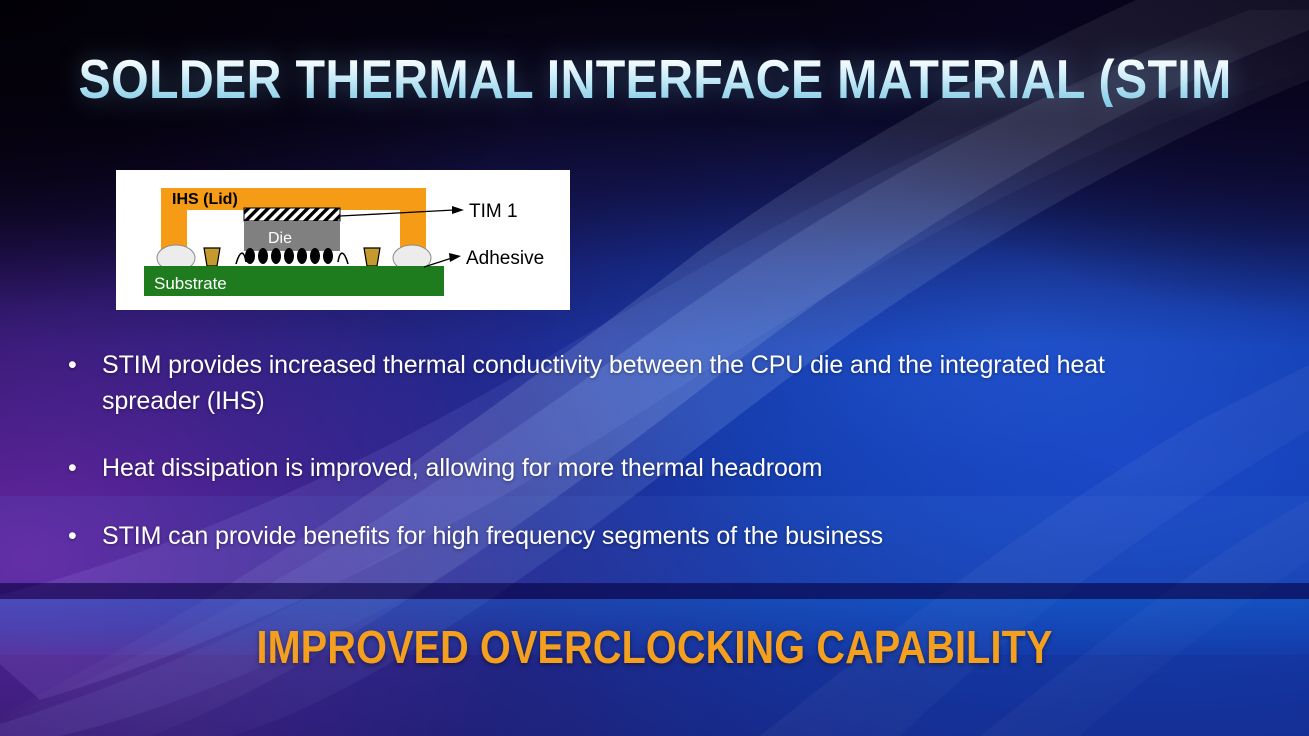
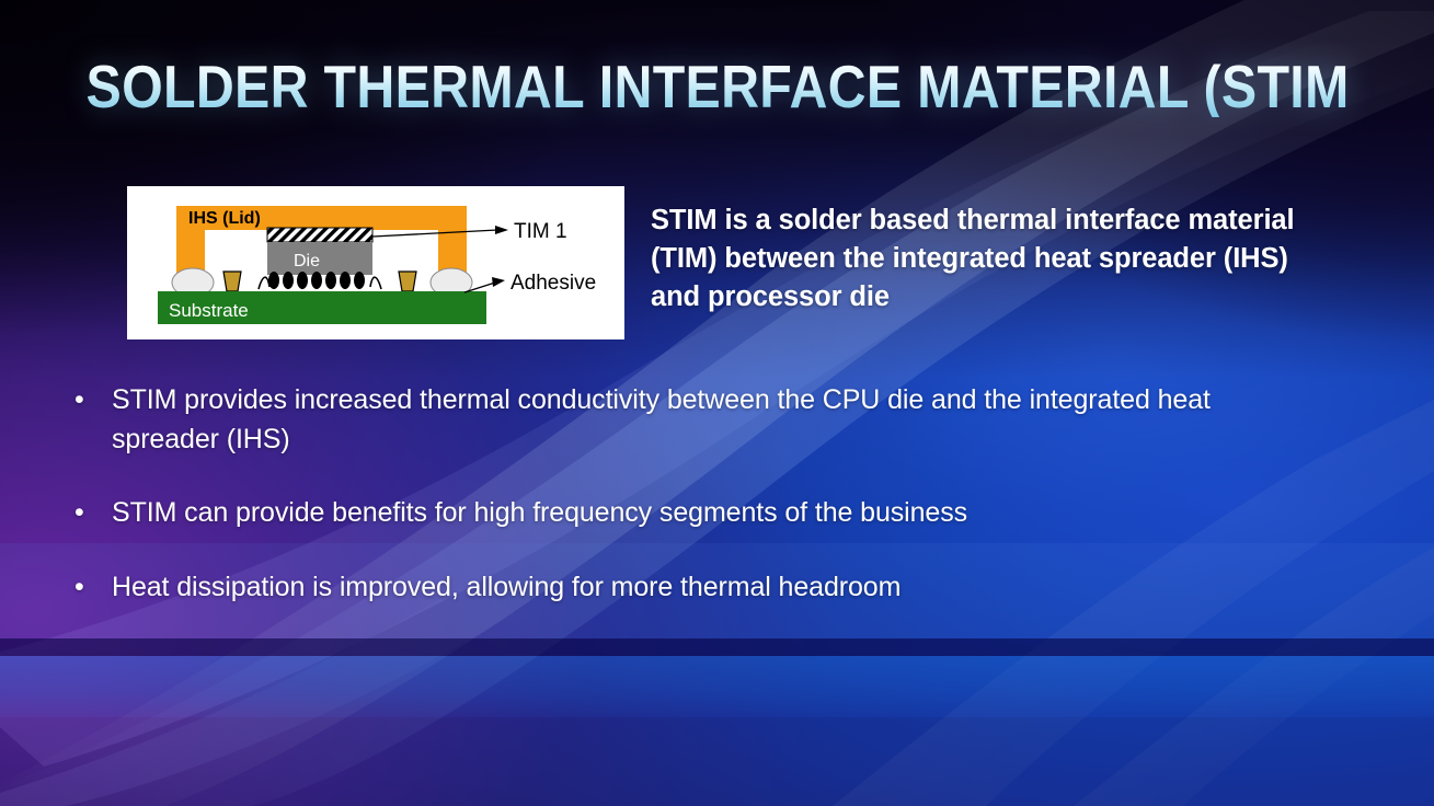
  SOLDER THERMAL INTERFACE MATERIAL (STIM)
  IHS (Lid)
  Die
  Substrate
  TIM 1
  Adhesive
+ STIM is a solder based thermal interface material (TIM) between the integrated heat spreader (IHS) and processor die
  •
  STIM provides increased thermal conductivity between the CPU die and the integrated heat spreader (IHS)
  •
- Heat dissipation is improved, allowing for more thermal headroom
+ STIM can provide benefits for high frequency segments of the business
  •
- STIM can provide benefits for high frequency segments of the business
+ Heat dissipation is improved, allowing for more thermal headroom
- IMPROVED OVERCLOCKING CAPABILITY
